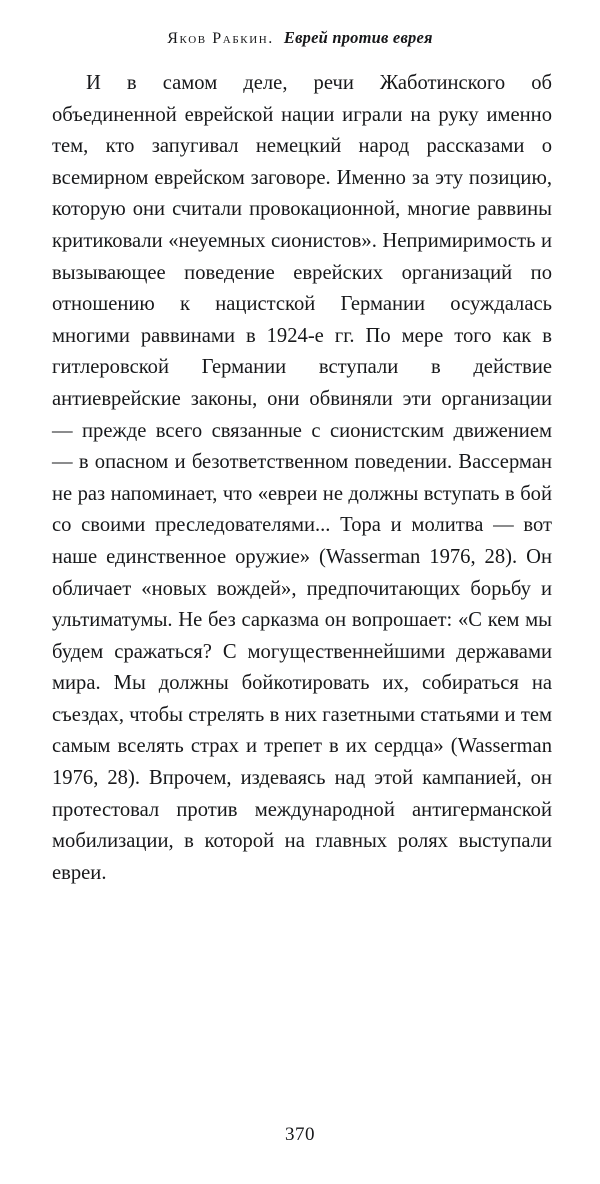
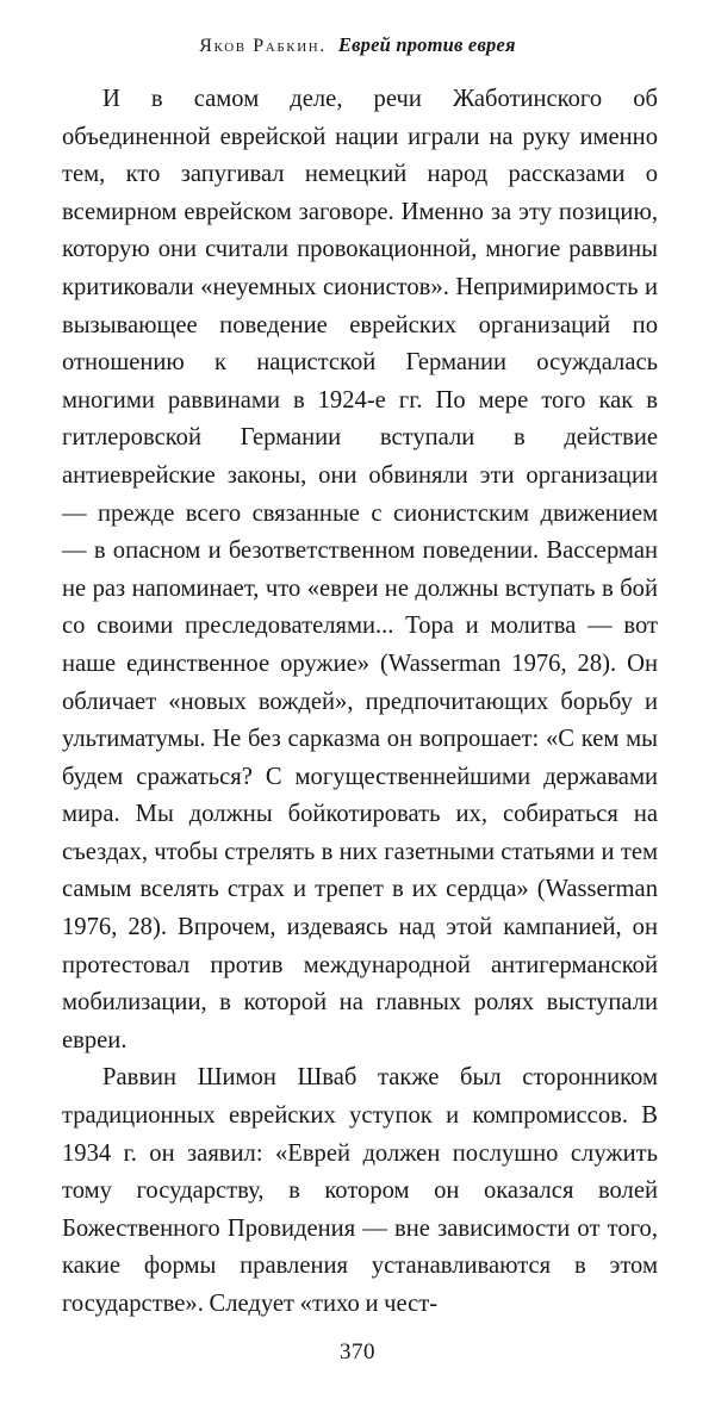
  Яков Рабкин. Еврей против еврея
  И в самом деле, речи Жаботинского об объединенной еврейской нации играли на руку именно тем, кто запугивал немецкий народ рассказами о всемирном еврейском заговоре. Именно за эту позицию, которую они считали провокационной, многие раввины критиковали «неуемных сионистов». Непримиримость и вызывающее поведение еврейских организаций по отношению к нацистской Германии осуждалась многими раввинами в 1924-е гг. По мере того как в гитлеровской Германии вступали в действие антиеврейские законы, они обвиняли эти организации — прежде всего связанные с сионистским движением — в опасном и безответственном поведении. Вассерман не раз напоминает, что «евреи не должны вступать в бой со своими преследователями... Тора и молитва — вот наше единственное оружие» (Wasserman 1976, 28). Он обличает «новых вождей», предпочитающих борьбу и ультиматумы. Не без сарказма он вопрошает: «С кем мы будем сражаться? С могущественнейшими державами мира. Мы должны бойкотировать их, собираться на съездах, чтобы стрелять в них газетными статьями и тем самым вселять страх и трепет в их сердца» (Wasserman 1976, 28). Впрочем, издеваясь над этой кампанией, он протестовал против международной антигерманской мобилизации, в которой на главных ролях выступали евреи.
+ Раввин Шимон Шваб также был сторонником традиционных еврейских уступок и компромиссов. В 1934 г. он заявил: «Еврей должен послушно служить тому государству, в котором он оказался волей Божественного Провидения — вне зависимости от того, какие формы правления устанавливаются в этом государстве». Следует «тихо и чест-
  370
